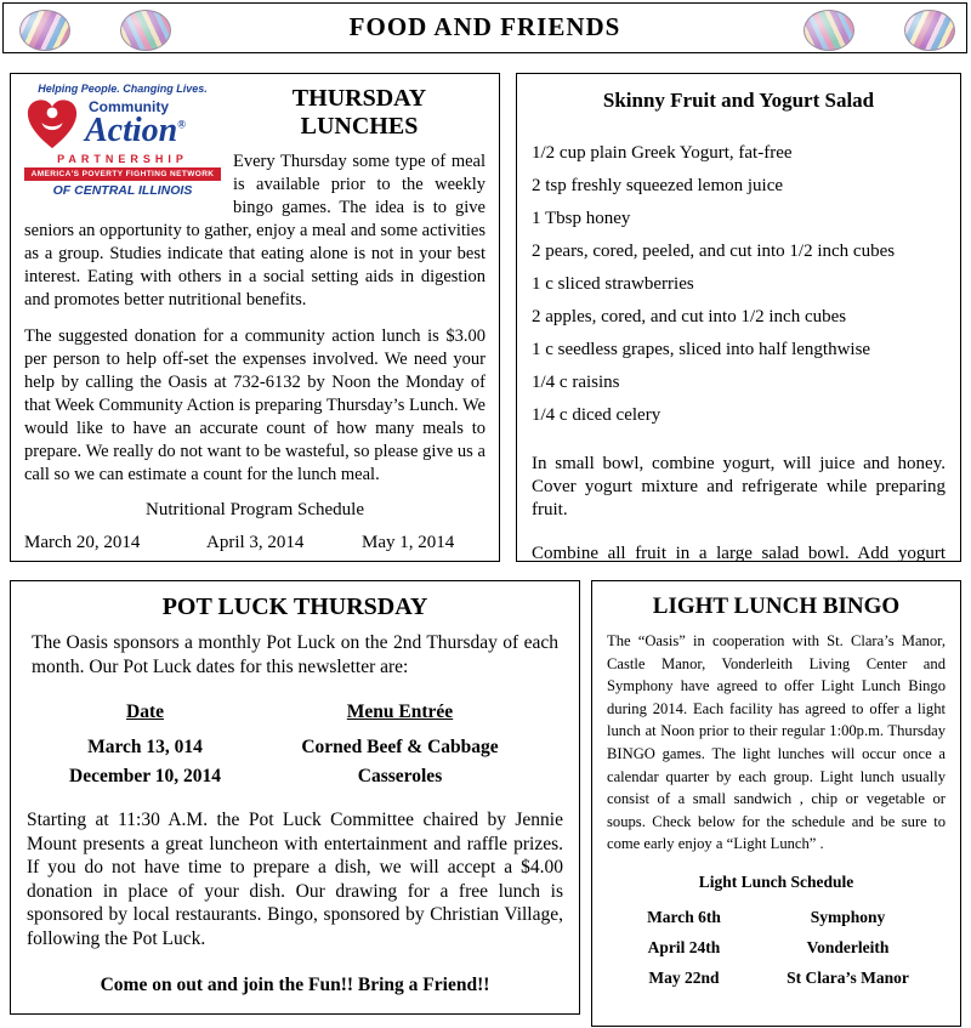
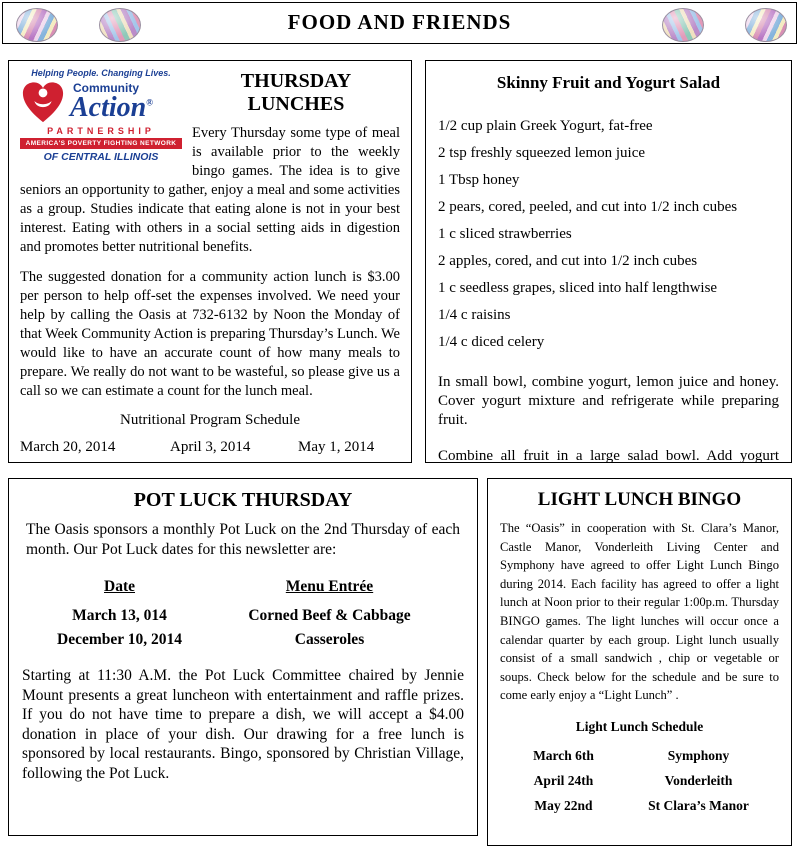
  FOOD AND FRIENDS
  Helping People. Changing Lives.
  Community
  Action®
  PARTNERSHIP
  OF CENTRAL ILLINOIS
  THURSDAY LUNCHES
  Every Thursday some type of meal is available prior to the weekly bingo games. The idea is to give seniors an opportunity to gather, enjoy a meal and some activities as a group. Studies indicate that eating alone is not in your best interest. Eating with others in a social setting aids in digestion and promotes better nutritional benefits.
  The suggested donation for a community action lunch is $3.00 per person to help off-set the expenses involved. We need your help by calling the Oasis at 732-6132 by Noon the Monday of that Week Community Action is preparing Thursday’s Lunch. We would like to have an accurate count of how many meals to prepare. We really do not want to be wasteful, so please give us a call so we can estimate a count for the lunch meal.
  Nutritional Program Schedule
  March 20, 2014
  April 3, 2014
  May 1, 2014
  Skinny Fruit and Yogurt Salad
  1/2 cup plain Greek Yogurt, fat-free
  2 tsp freshly squeezed lemon juice
  1 Tbsp honey
  2 pears, cored, peeled, and cut into 1/2 inch cubes
  1 c sliced strawberries
  2 apples, cored, and cut into 1/2 inch cubes
  1 c seedless grapes, sliced into half lengthwise
  1/4 c raisins
  1/4 c diced celery
- In small bowl, combine yogurt, will juice and honey. Cover yogurt mixture and refrigerate while preparing fruit.
+ In small bowl, combine yogurt, lemon juice and honey. Cover yogurt mixture and refrigerate while preparing fruit.
  POT LUCK THURSDAY
  The Oasis sponsors a monthly Pot Luck on the 2nd Thursday of each month. Our Pot Luck dates for this newsletter are:
  Date
  Menu Entrée
  March 13, 014
  Corned Beef & Cabbage
  December 10, 2014
  Casseroles
  Starting at 11:30 A.M. the Pot Luck Committee chaired by Jennie Mount presents a great luncheon with entertainment and raffle prizes. If you do not have time to prepare a dish, we will accept a $4.00 donation in place of your dish. Our drawing for a free lunch is sponsored by local restaurants. Bingo, sponsored by Christian Village, following the Pot Luck.
- Come on out and join the Fun!! Bring a Friend!!
  LIGHT LUNCH BINGO
  The “Oasis” in cooperation with St. Clara’s Manor, Castle Manor, Vonderleith Living Center and Symphony have agreed to offer Light Lunch Bingo during 2014. Each facility has agreed to offer a light lunch at Noon prior to their regular 1:00p.m. Thursday BINGO games. The light lunches will occur once a calendar quarter by each group. Light lunch usually consist of a small sandwich , chip or vegetable or soups. Check below for the schedule and be sure to come early enjoy a “Light Lunch” .
  Light Lunch Schedule
  March 6th
  Symphony
  April 24th
  Vonderleith
  May 22nd
  St Clara’s Manor
